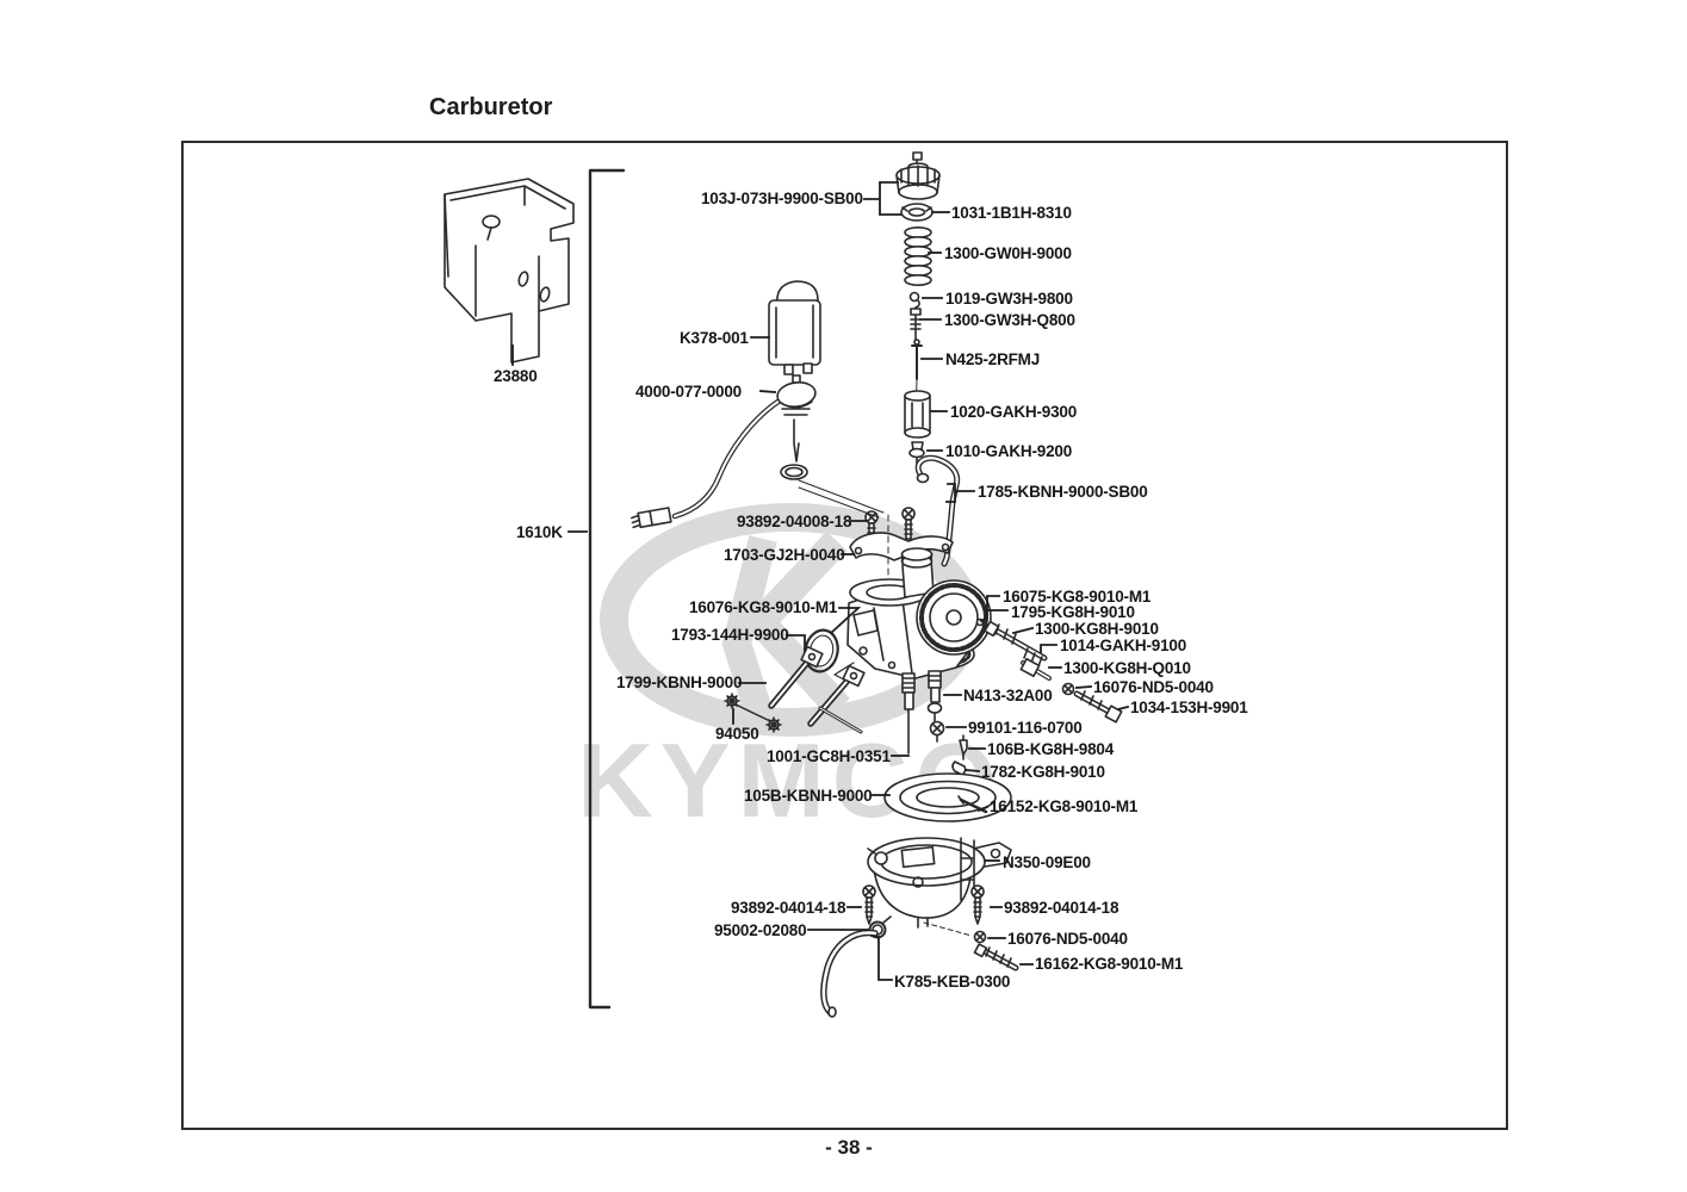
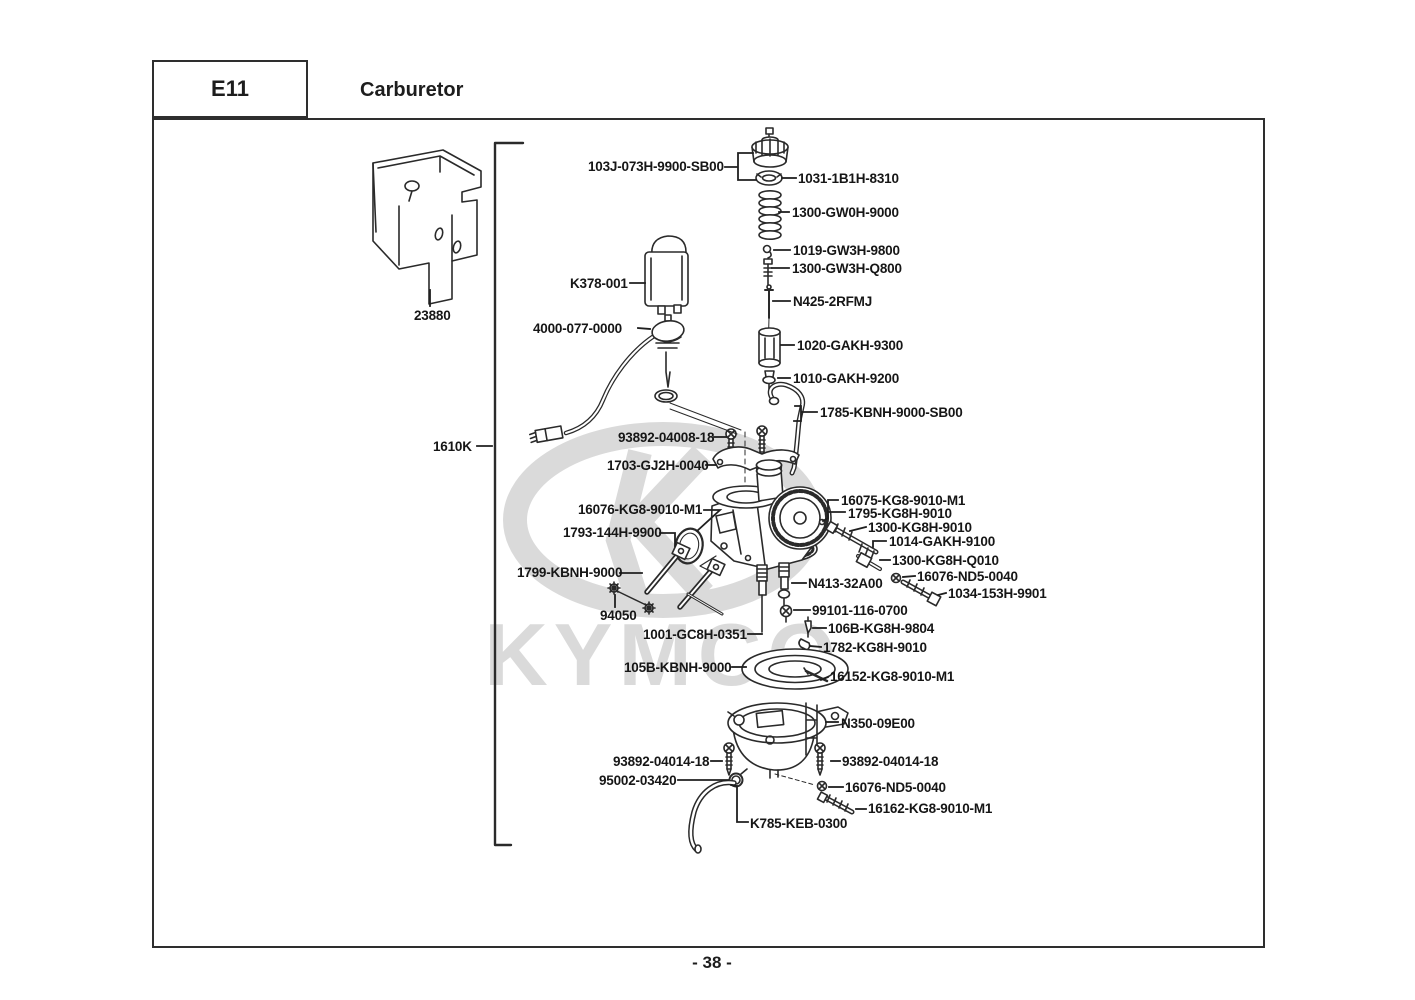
+ E11
  Carburetor
  KYMC
  103J-073H-9900-SB00
  1031-1B1H-8310
  1300-GW0H-9000
  1019-GW3H-9800
  1300-GW3H-Q800
  N425-2RFMJ
  1020-GAKH-9300
  1010-GAKH-9200
  1785-KBNH-9000-SB00
  93892-04008-18
  1703-GJ2H-0040
  K378-001
  4000-077-0000
  23880
  1610K
  16075-KG8-9010-M1
  1795-KG8H-9010
  1300-KG8H-9010
  1014-GAKH-9100
  1300-KG8H-Q010
  16076-ND5-0040
  1034-153H-9901
  16076-KG8-9010-M1
  1793-144H-9900
  1799-KBNH-9000
  N413-32A00
  99101-116-0700
  94050
  1001-GC8H-0351
  106B-KG8H-9804
  1782-KG8H-9010
  105B-KBNH-9000
  16152-KG8-9010-M1
  N350-09E00
  93892-04014-18
  93892-04014-18
- 95002-02080
+ 95002-03420
  16076-ND5-0040
  16162-KG8-9010-M1
  K785-KEB-0300
  - 38 -
